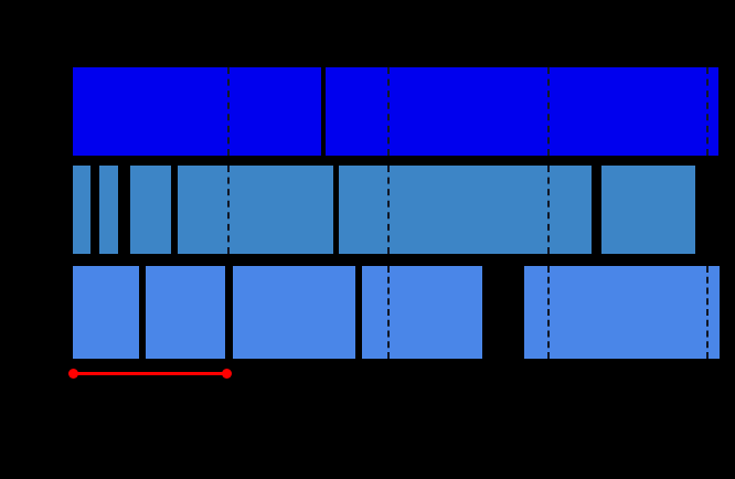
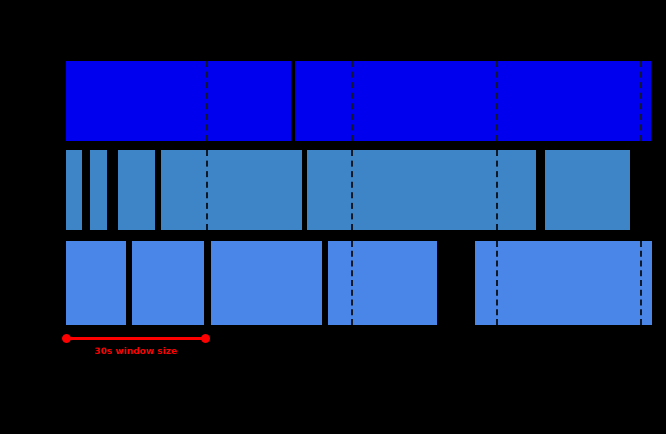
+ 30s window size
